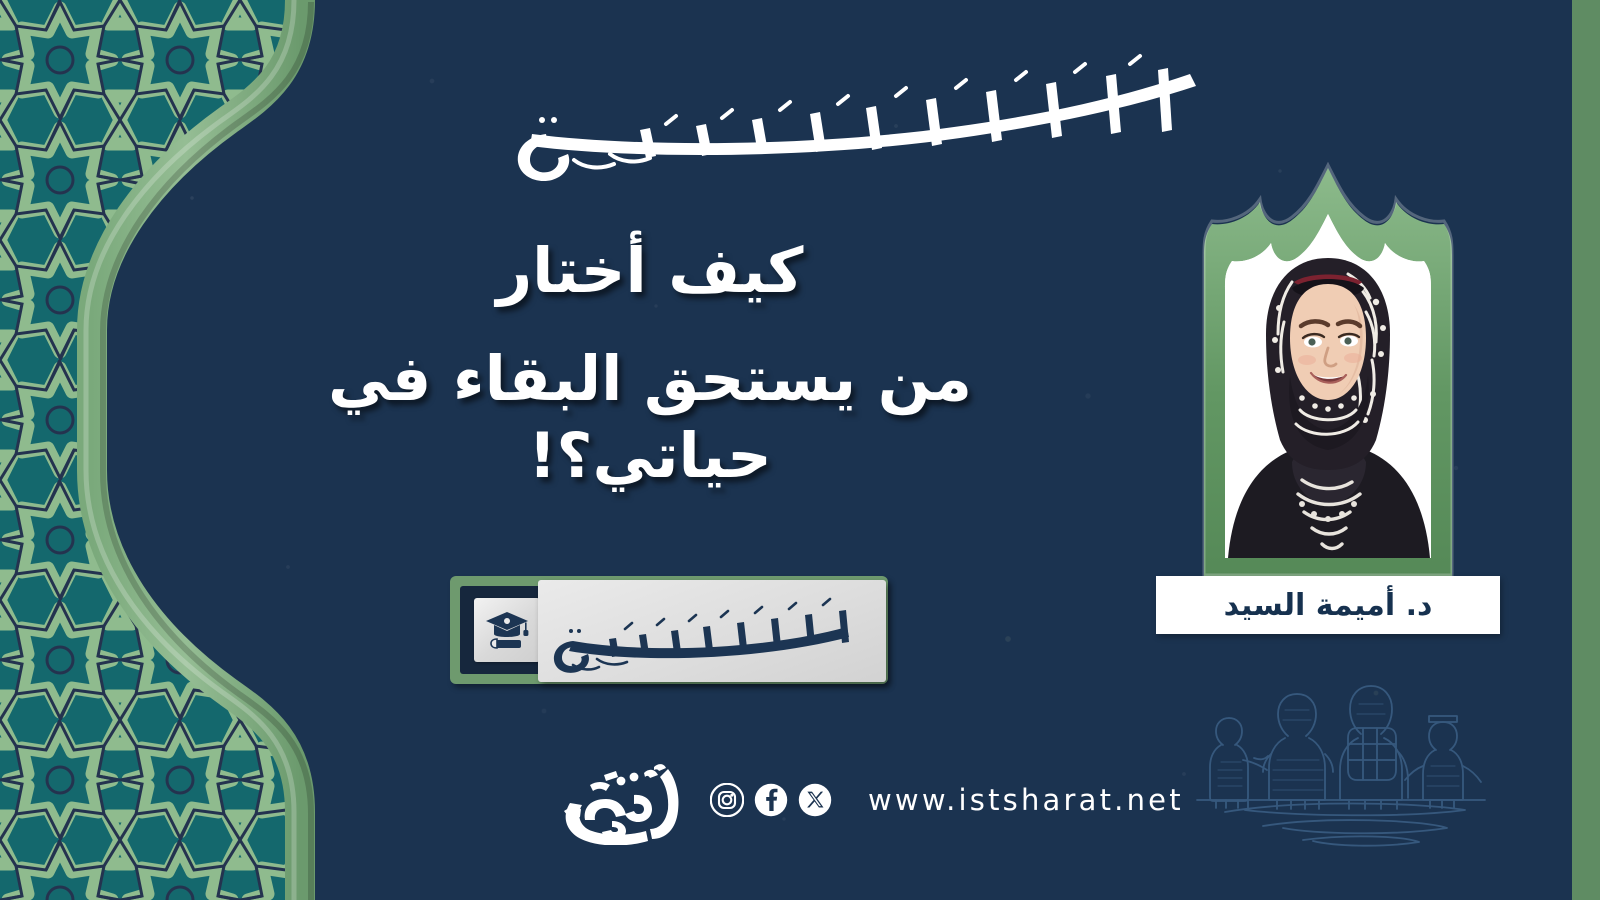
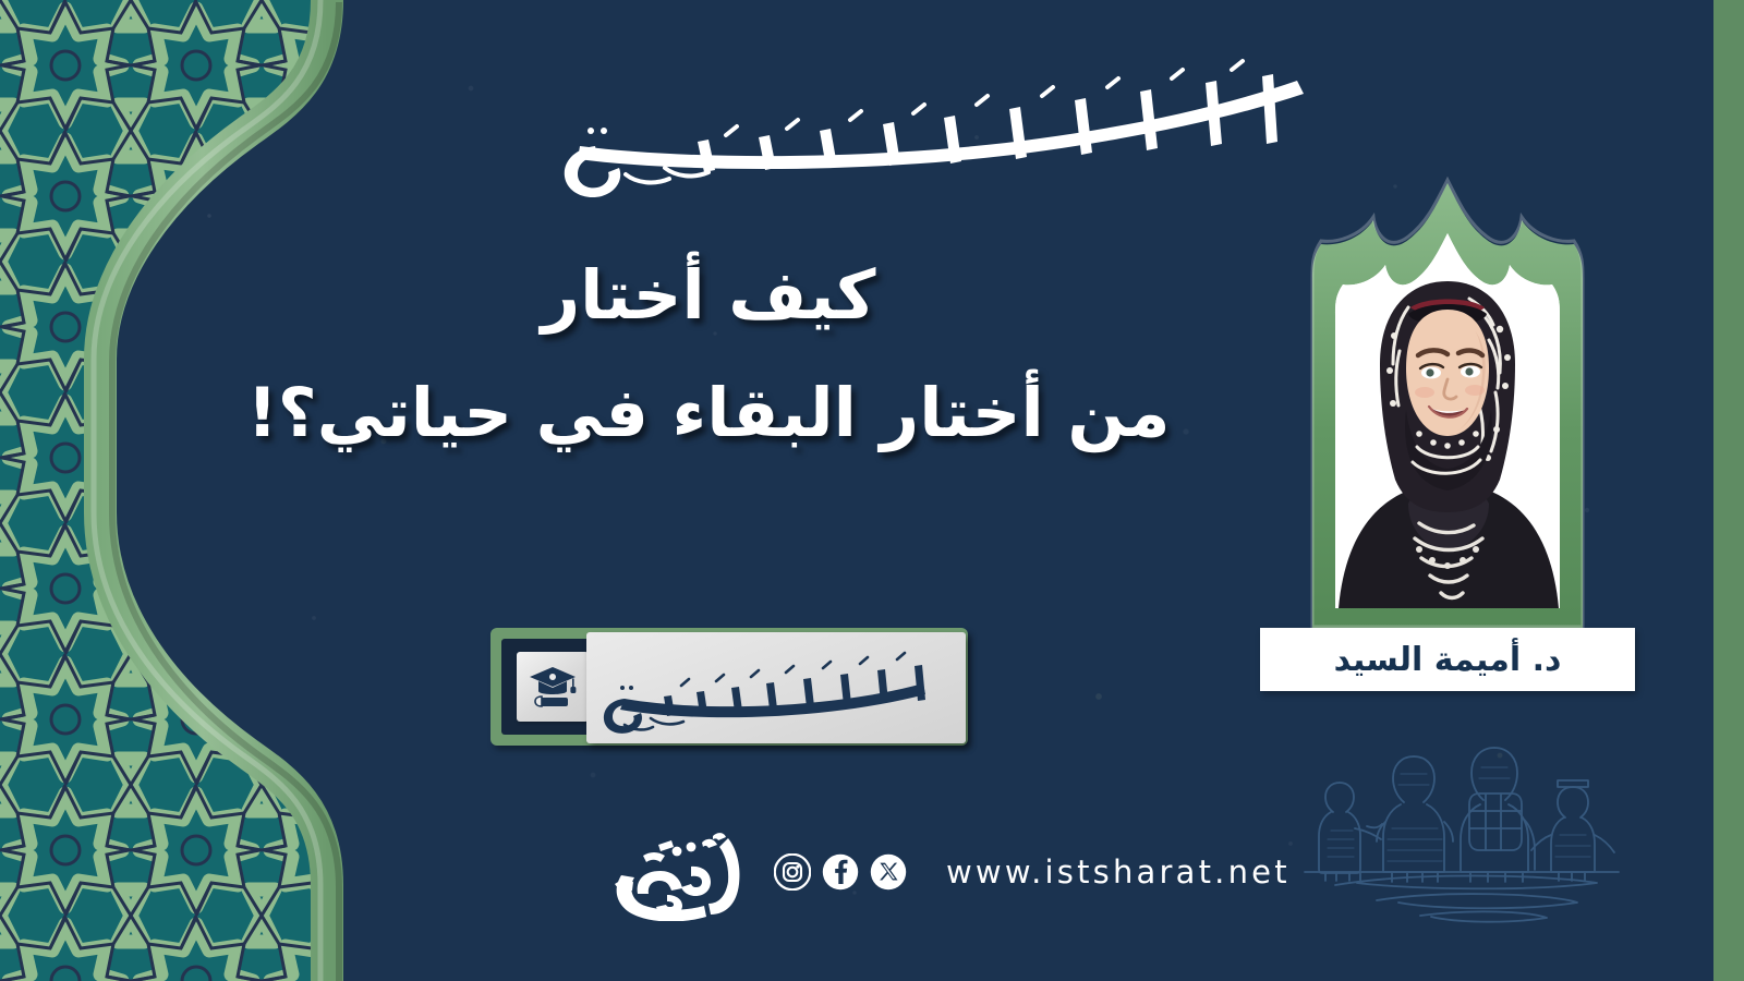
  كيف أختار
- من يستحق البقاء في حياتي؟!
+ من أختار البقاء في حياتي؟!
  د. أميمة السيد
  www.istsharat.net
